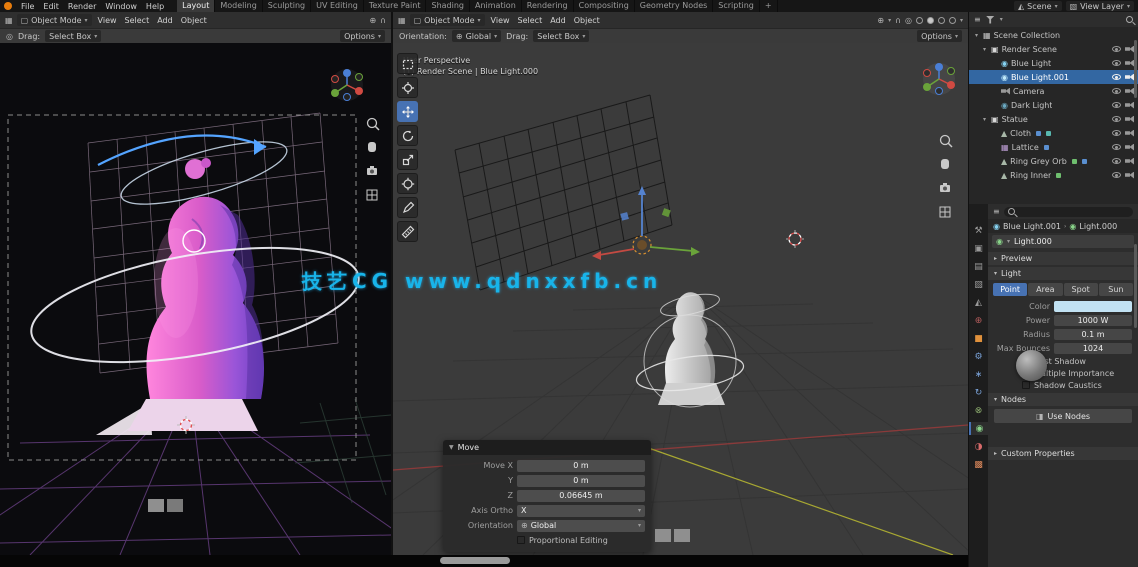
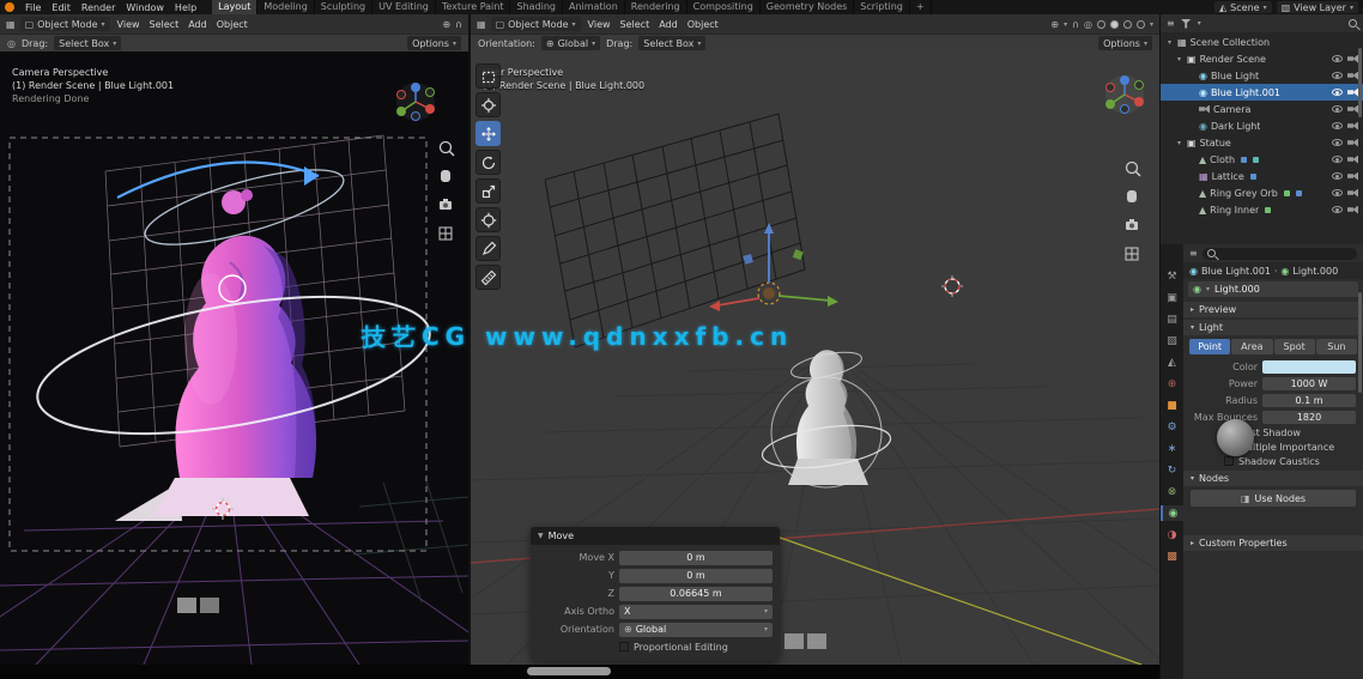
  File
  Edit
  Render
  Window
  Help
  Layout
  Modeling
  Sculpting
  UV Editing
  Texture Paint
  Shading
  Animation
  Rendering
  Compositing
  Geometry Nodes
  Scripting
  +
  ◭
  Scene
  ▧
  View Layer
  ▦
  ▢
  Object Mode
  View
  Select
  Add
  Object
  ⊕
  ∩
  ◎
  Drag:
  Select Box
  Options
+ Camera Perspective
+ (1) Render Scene | Blue Light.001
+ Rendering Done
  ▦
  ▢
  Object Mode
  View
  Select
  Add
  Object
  ⊕
  ∩
  ◎
  Orientation:
  ⊕
  Global
  Drag:
  Select Box
  Options
  Uer Perspective
  (1) Render Scene | Blue Light.000
  Move
  Move X
  0 m
  Y
  0 m
  Z
  0.06645 m
  Axis Ortho
  X
  Orientation
  ⊕
  Global
  Proportional Editing
  ≡
  ▦
  Scene Collection
  ▣
  Render Scene
  ◉
  Blue Light
  ◉
  Blue Light.001
  Camera
  ◉
  Dark Light
  ▣
  Statue
  ▲
  Cloth
  ▦
  Lattice
  ▲
  Ring Grey Orb
  ▲
  Ring Inner
  ⚒
  ▣
  ▤
  ▧
  ◭
  ⊕
  ■
  ⚙
  ∗
  ↻
  ⊗
  ◉
  ◑
  ▩
  ≡
  ◉
  Blue Light.001
  ◉
  Light.000
  ◉
  Light.000
  Preview
  Light
  Point
  Area
  Spot
  Sun
  Color
  Power
  1000 W
  Radius
  0.1 m
  Max Bounces
- 1024
+ 1820
  t Shadow
  ltiple Importance
  Shadow Caustics
  Nodes
  ◨
  Use Nodes
  Custom Properties
  技艺CG www.qdnxxfb.cn
